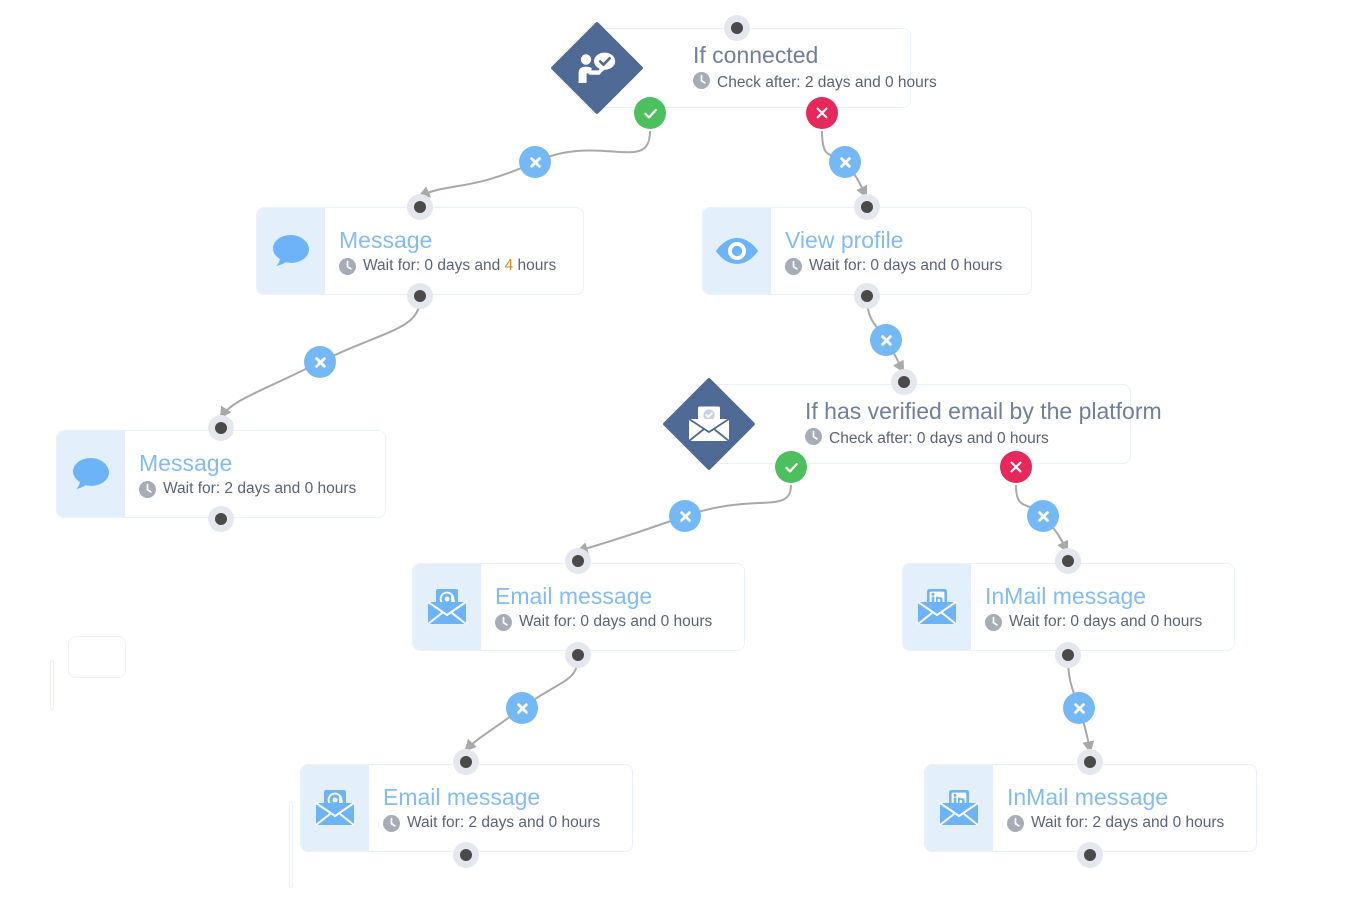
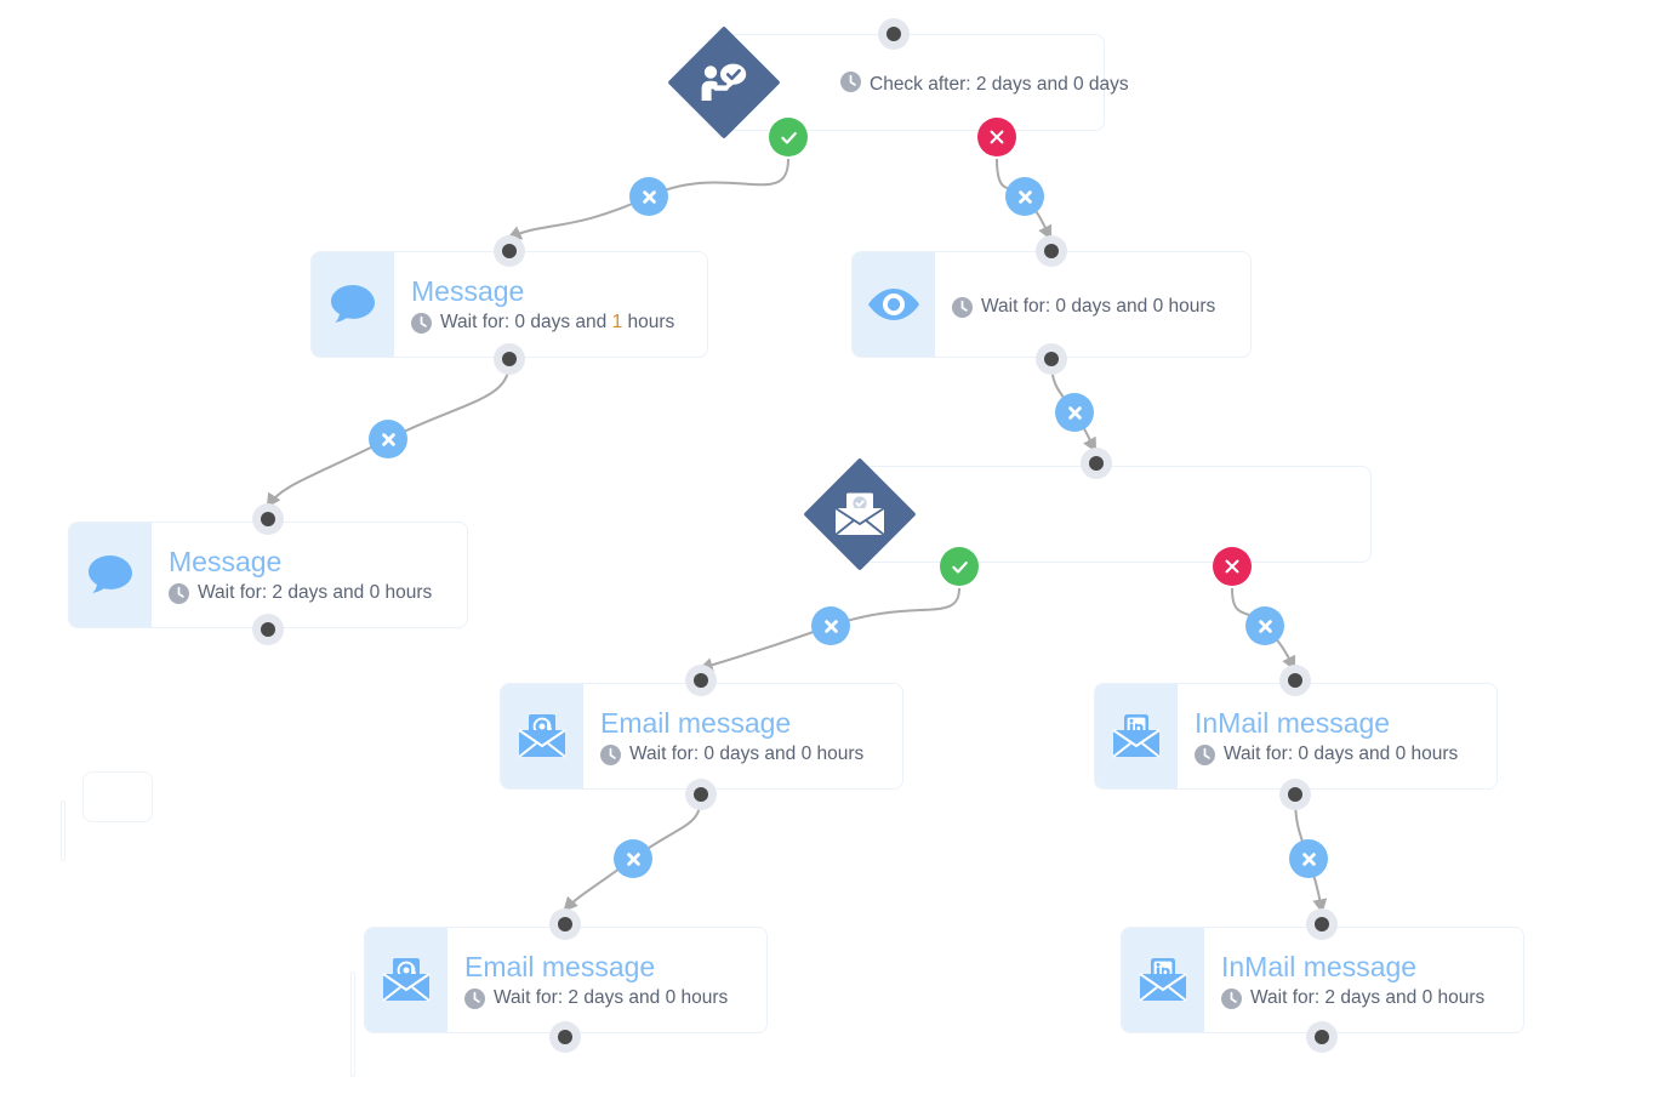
- If connected
- Check after: 2 days and 0 hours
+ Check after: 2 days and 0 days
  Message
- Wait for: 0 days and 4 hours
+ Wait for: 0 days and 1 hours
- View profile
  Wait for: 0 days and 0 hours
  Message
  Wait for: 2 days and 0 hours
- If has verified email by the platform
- Check after: 0 days and 0 hours
  Email message
  Wait for: 0 days and 0 hours
  InMail message
  Wait for: 0 days and 0 hours
  Email message
  Wait for: 2 days and 0 hours
  InMail message
  Wait for: 2 days and 0 hours
